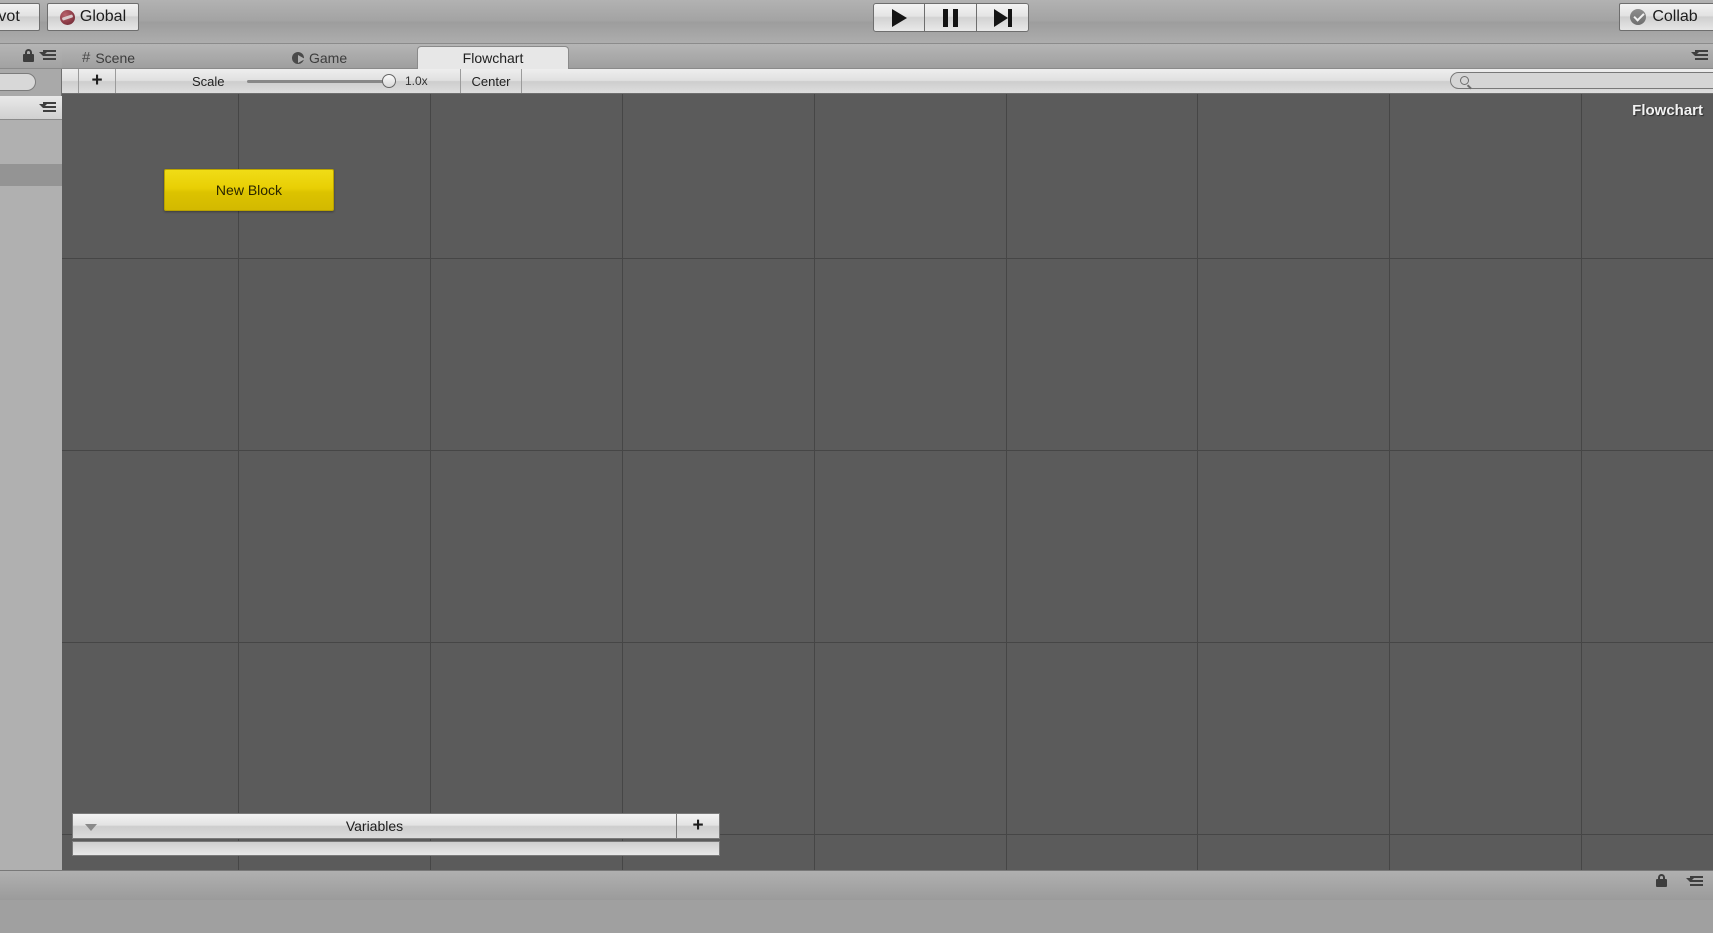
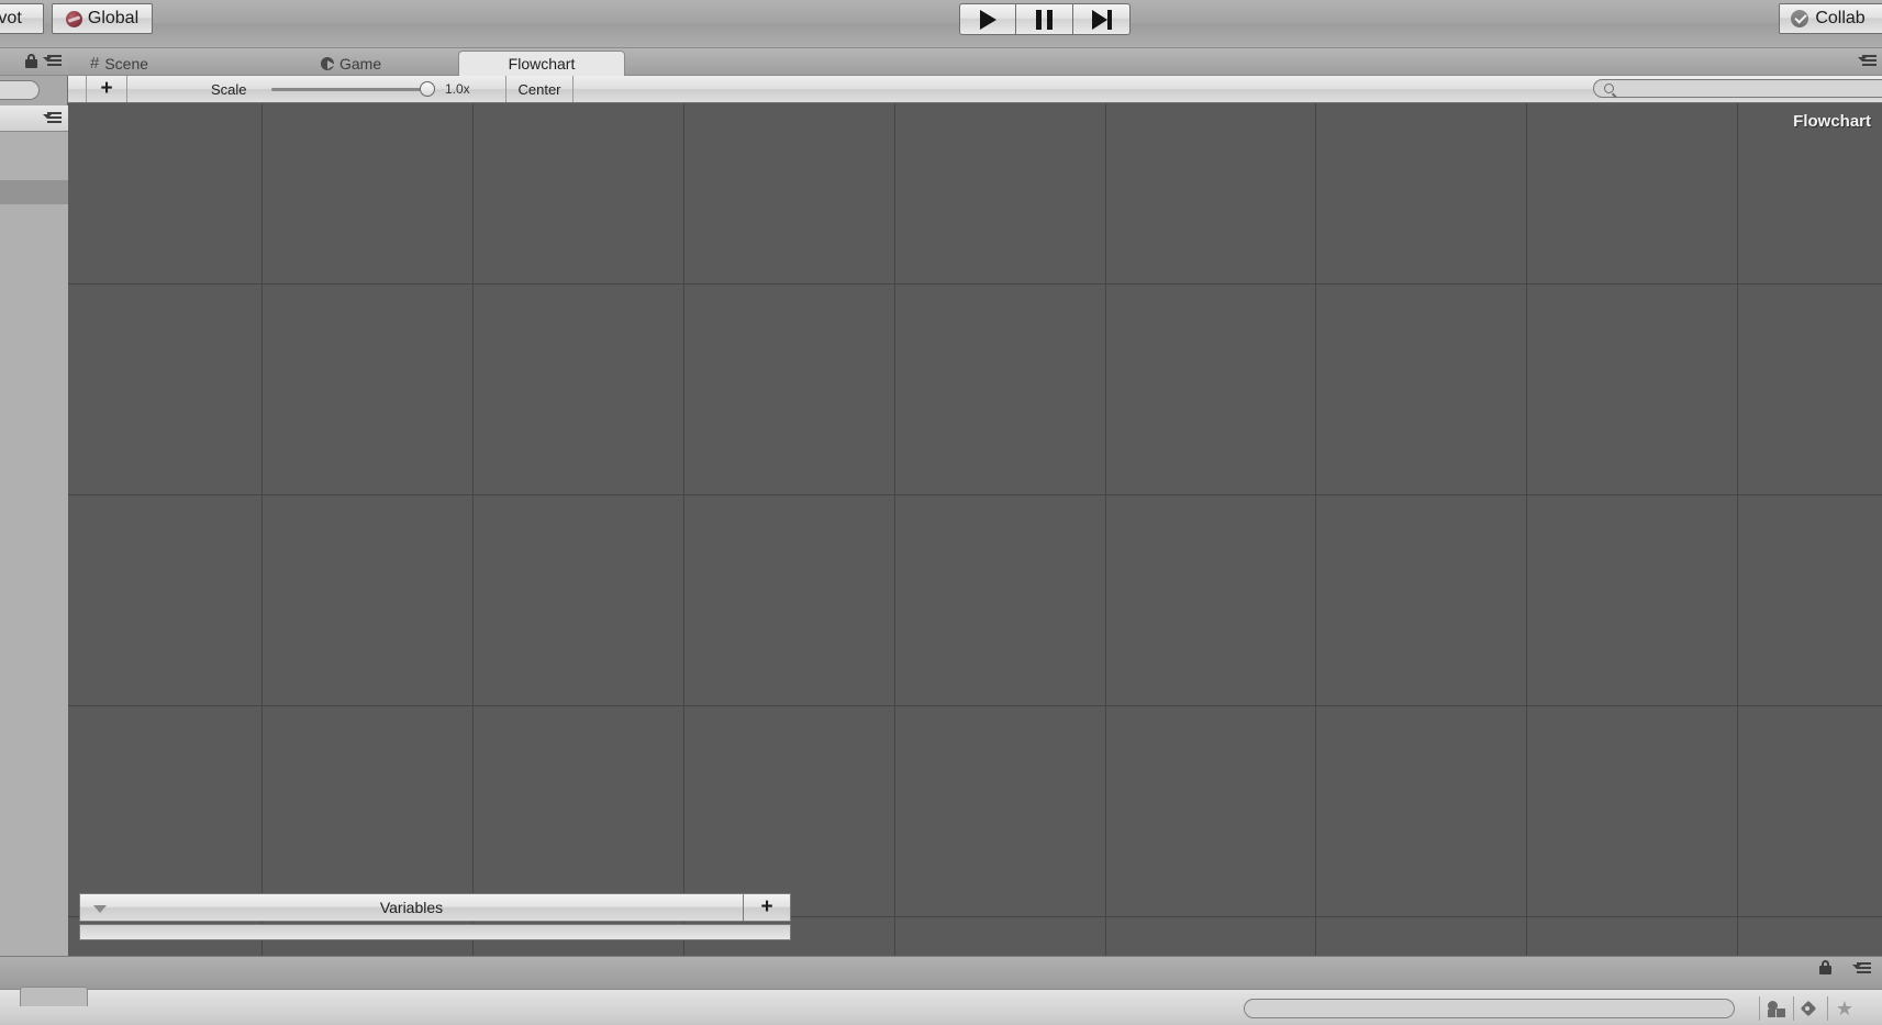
  Global
  Collab
  #
  Scene
  Game
  Flowchart
  +
  Scale
  1.0x
  Center
  Flowchart
- New Block
  Variables
  +
+ ★
